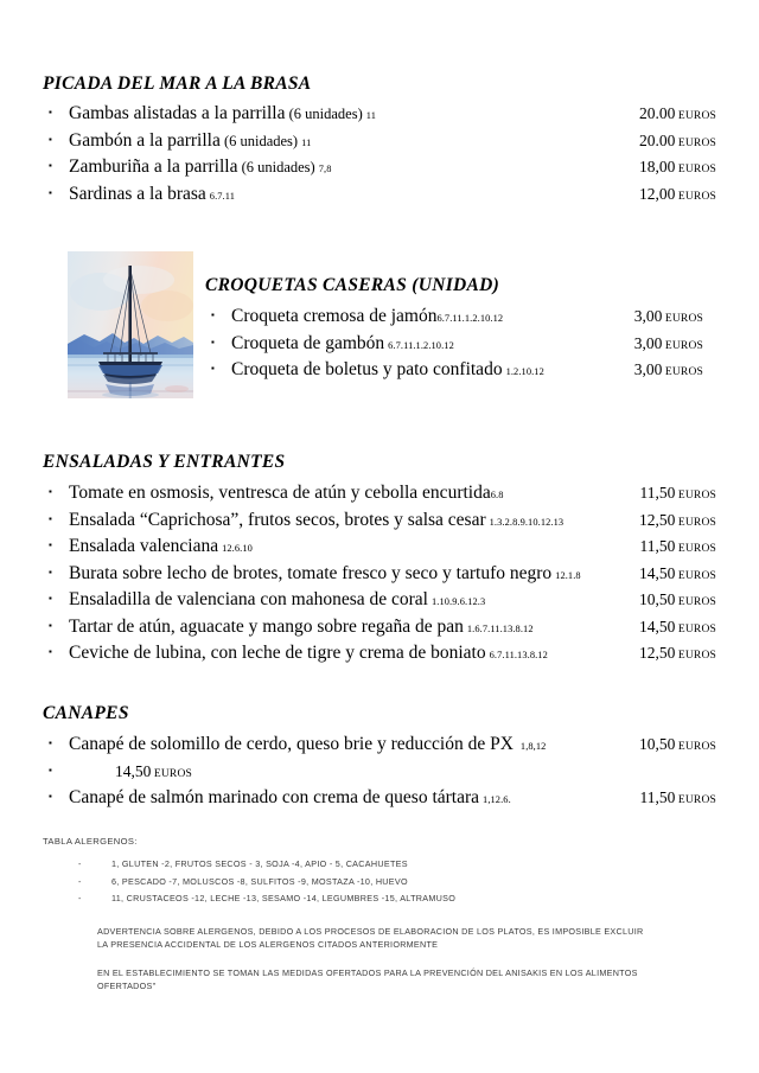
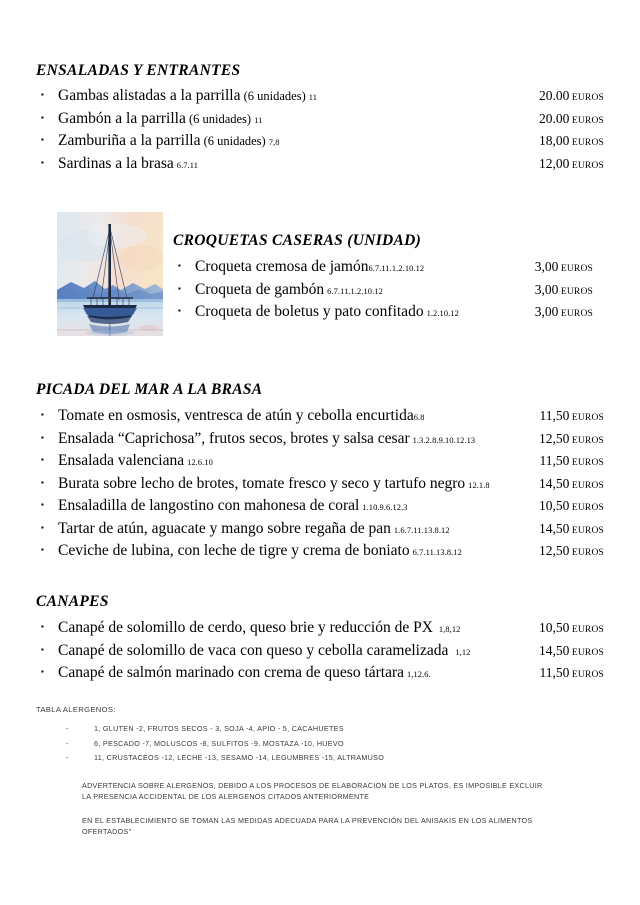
- PICADA DEL MAR A LA BRASA
+ ENSALADAS Y ENTRANTES
  Gambas alistadas a la parrilla (6 unidades) 11
  20.00 EUROS
  Gambón a la parrilla (6 unidades) 11
  20.00 EUROS
  Zamburiña a la parrilla (6 unidades) 7,8
  18,00 EUROS
  Sardinas a la brasa 6.7.11
  12,00 EUROS
  CROQUETAS CASERAS (UNIDAD)
  Croqueta cremosa de jamón6.7.11.1.2.10.12
  3,00 EUROS
  Croqueta de gambón 6.7.11.1.2.10.12
  3,00 EUROS
  Croqueta de boletus y pato confitado 1.2.10.12
  3,00 EUROS
- ENSALADAS Y ENTRANTES
+ PICADA DEL MAR A LA BRASA
  Tomate en osmosis, ventresca de atún y cebolla encurtida6.8
  11,50 EUROS
  Ensalada “Caprichosa”, frutos secos, brotes y salsa cesar 1.3.2.8.9.10.12.13
  12,50 EUROS
  Ensalada valenciana 12.6.10
  11,50 EUROS
  Burata sobre lecho de brotes, tomate fresco y seco y tartufo negro 12.1.8
  14,50 EUROS
- Ensaladilla de valenciana con mahonesa de coral 1.10.9.6.12.3
+ Ensaladilla de langostino con mahonesa de coral 1.10.9.6.12.3
  10,50 EUROS
  Tartar de atún, aguacate y mango sobre regaña de pan 1.6.7.11.13.8.12
  14,50 EUROS
  Ceviche de lubina, con leche de tigre y crema de boniato 6.7.11.13.8.12
  12,50 EUROS
  CANAPES
  Canapé de solomillo de cerdo, queso brie y reducción de PX 1,8,12
  10,50 EUROS
+ Canapé de solomillo de vaca con queso y cebolla caramelizada 1,12
  14,50 EUROS
  Canapé de salmón marinado con crema de queso tártara 1,12.6.
  11,50 EUROS
  TABLA ALERGENOS:
  -
  1, GLUTEN -2, FRUTOS SECOS - 3, SOJA -4, APIO - 5, CACAHUETES
  -
  6, PESCADO -7, MOLUSCOS -8, SULFITOS -9, MOSTAZA -10, HUEVO
  -
  11, CRUSTACEOS -12, LECHE -13, SESAMO -14, LEGUMBRES -15, ALTRAMUSO
  ADVERTENCIA SOBRE ALERGENOS, DEBIDO A LOS PROCESOS DE ELABORACION DE LOS PLATOS, ES IMPOSIBLE EXCLUIR LA PRESENCIA ACCIDENTAL DE LOS ALERGENOS CITADOS ANTERIORMENTE
- EN EL ESTABLECIMIENTO SE TOMAN LAS MEDIDAS OFERTADOS PARA LA PREVENCIÓN DEL ANISAKIS EN LOS ALIMENTOS OFERTADOS"
+ EN EL ESTABLECIMIENTO SE TOMAN LAS MEDIDAS ADECUADA PARA LA PREVENCIÓN DEL ANISAKIS EN LOS ALIMENTOS OFERTADOS"
